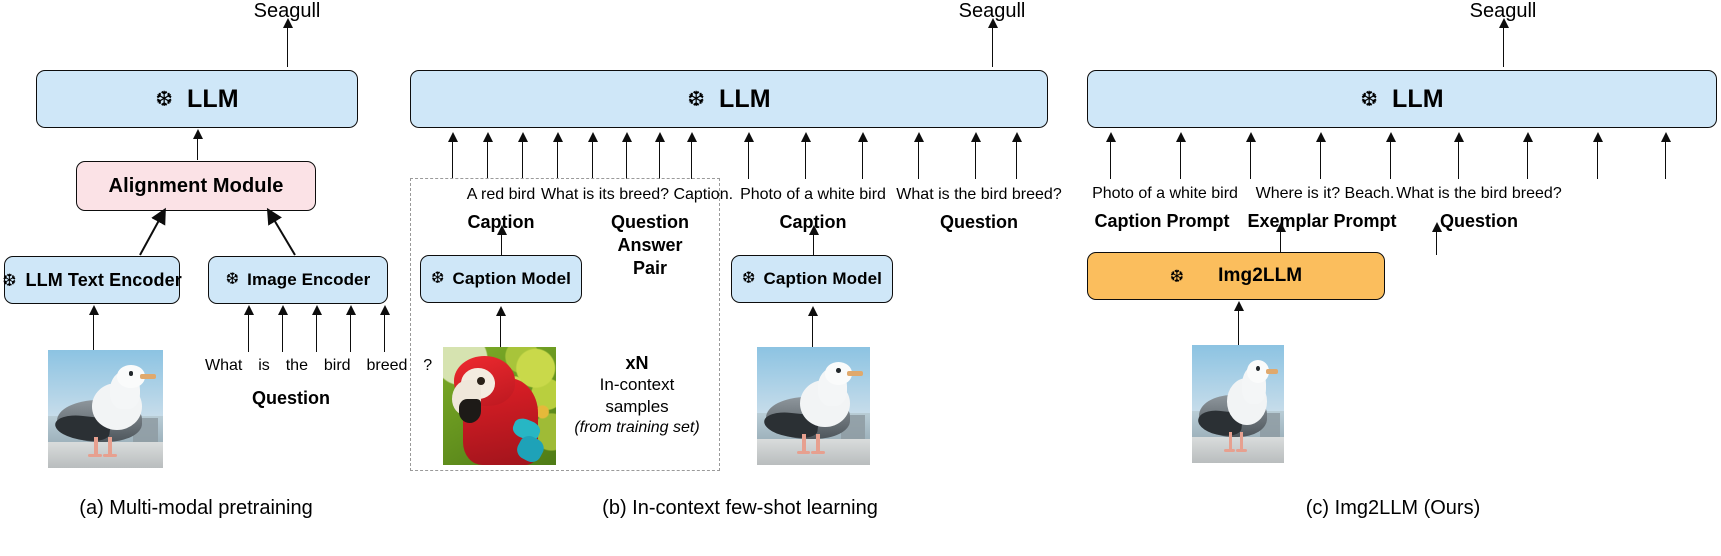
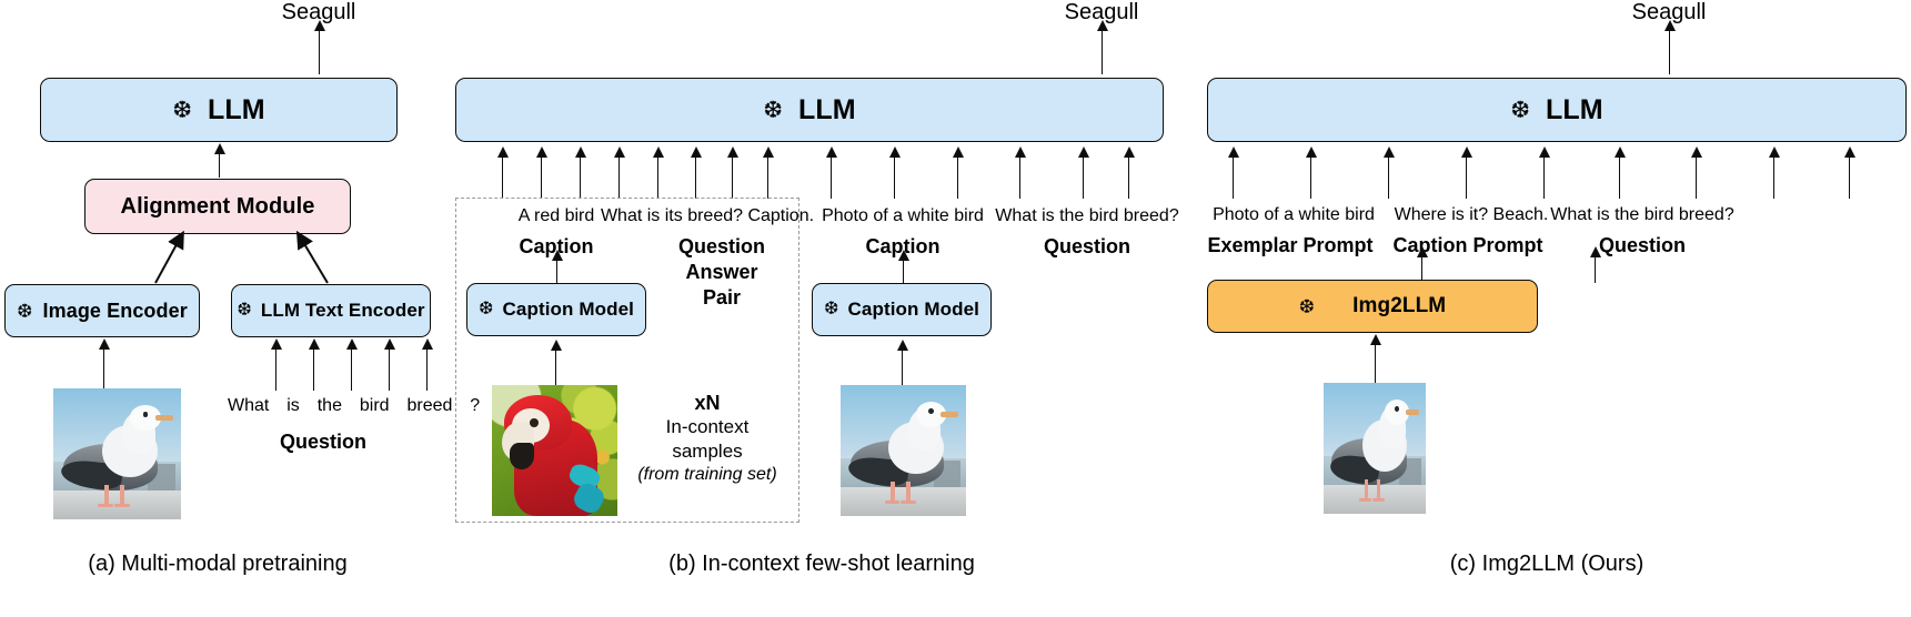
  Seagull
  ❆
  LLM
  Alignment Module
  ❆
- LLM Text Encoder
+ Image Encoder
  ❆
- Image Encoder
+ LLM Text Encoder
  What is the bird breed ?
  Question
  (a) Multi-modal pretraining
  Seagull
  ❆
  LLM
  A red bird
  Caption
  What is its breed? Caption.
  Question
  Answer
  Pair
  ❆
  Caption Model
  xN
  In-context
  samples
  (from training set)
  Photo of a white bird
  Caption
  What is the bird breed?
  Question
  ❆
  Caption Model
  (b) In-context few-shot learning
  Seagull
  ❆
  LLM
  Photo of a white bird
- Caption Prompt
+ Exemplar Prompt
  Where is it? Beach.
- Exemplar Prompt
+ Caption Prompt
  What is the bird breed?
  Question
  ❆
  Img2LLM
  (c) Img2LLM (Ours)
